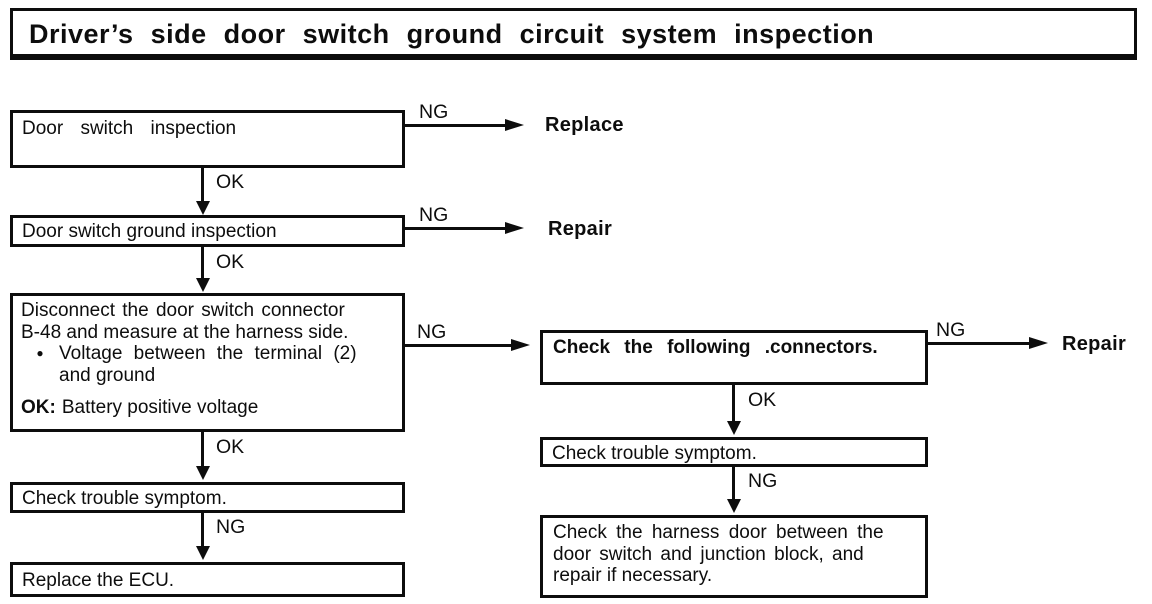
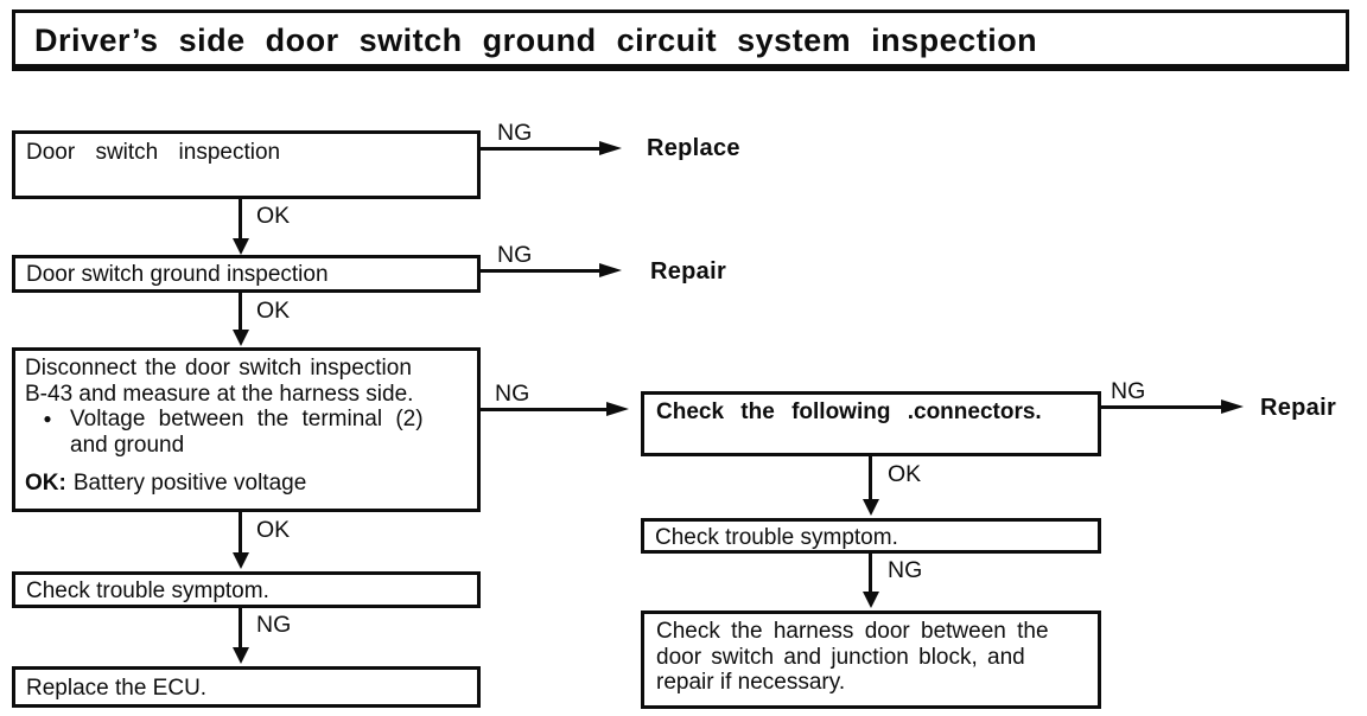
  Driver’s side door switch ground circuit system inspection
  Door switch inspection
  NG
  Replace
  OK
  Door switch ground inspection
  NG
  Repair
  OK
- Disconnect the door switch connector
+ Disconnect the door switch inspection
- B-48 and measure at the harness side.
+ B-43 and measure at the harness side.
  ●
  Voltage between the terminal (2)
  and ground
  OK: Battery positive voltage
  NG
  Check the following .connectors.
  NG
  Repair
  OK
  Check trouble symptom.
  NG
  Check the harness door between the
  door switch and junction block, and
  repair if necessary.
  OK
  Check trouble symptom.
  NG
  Replace the ECU.
